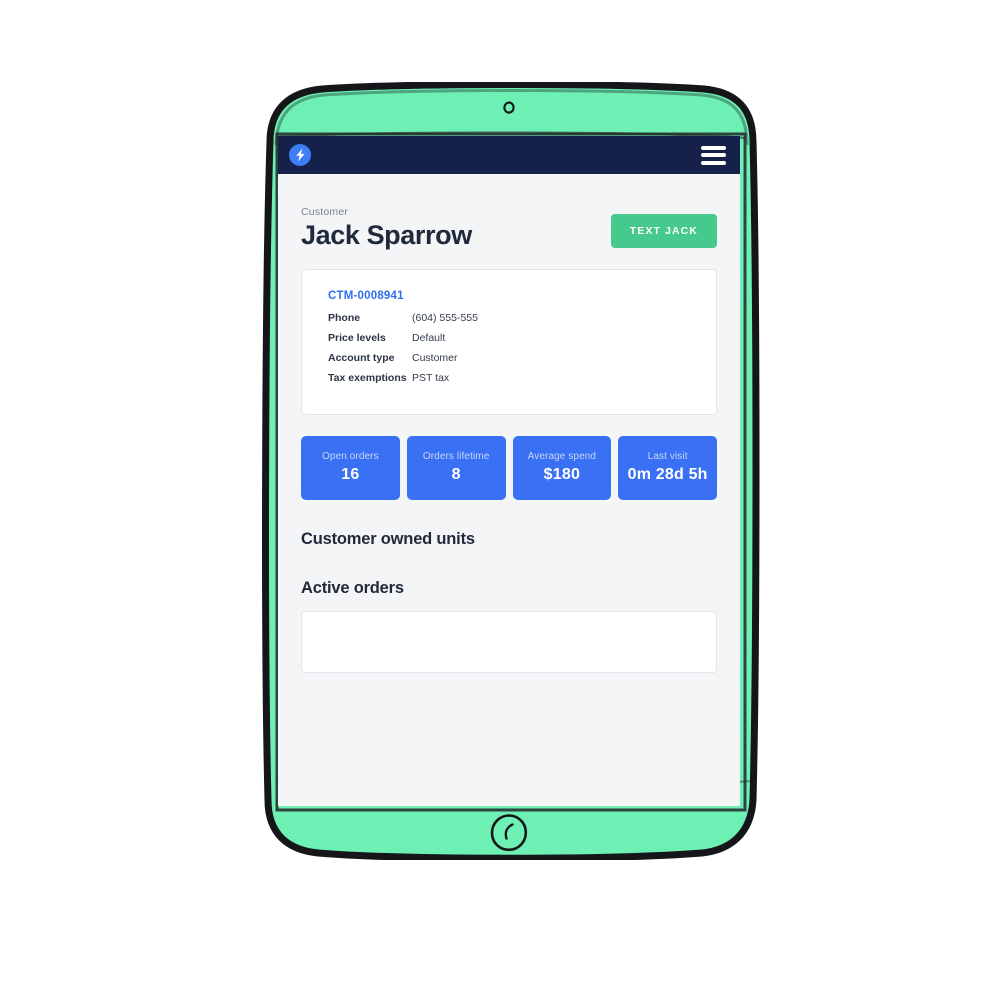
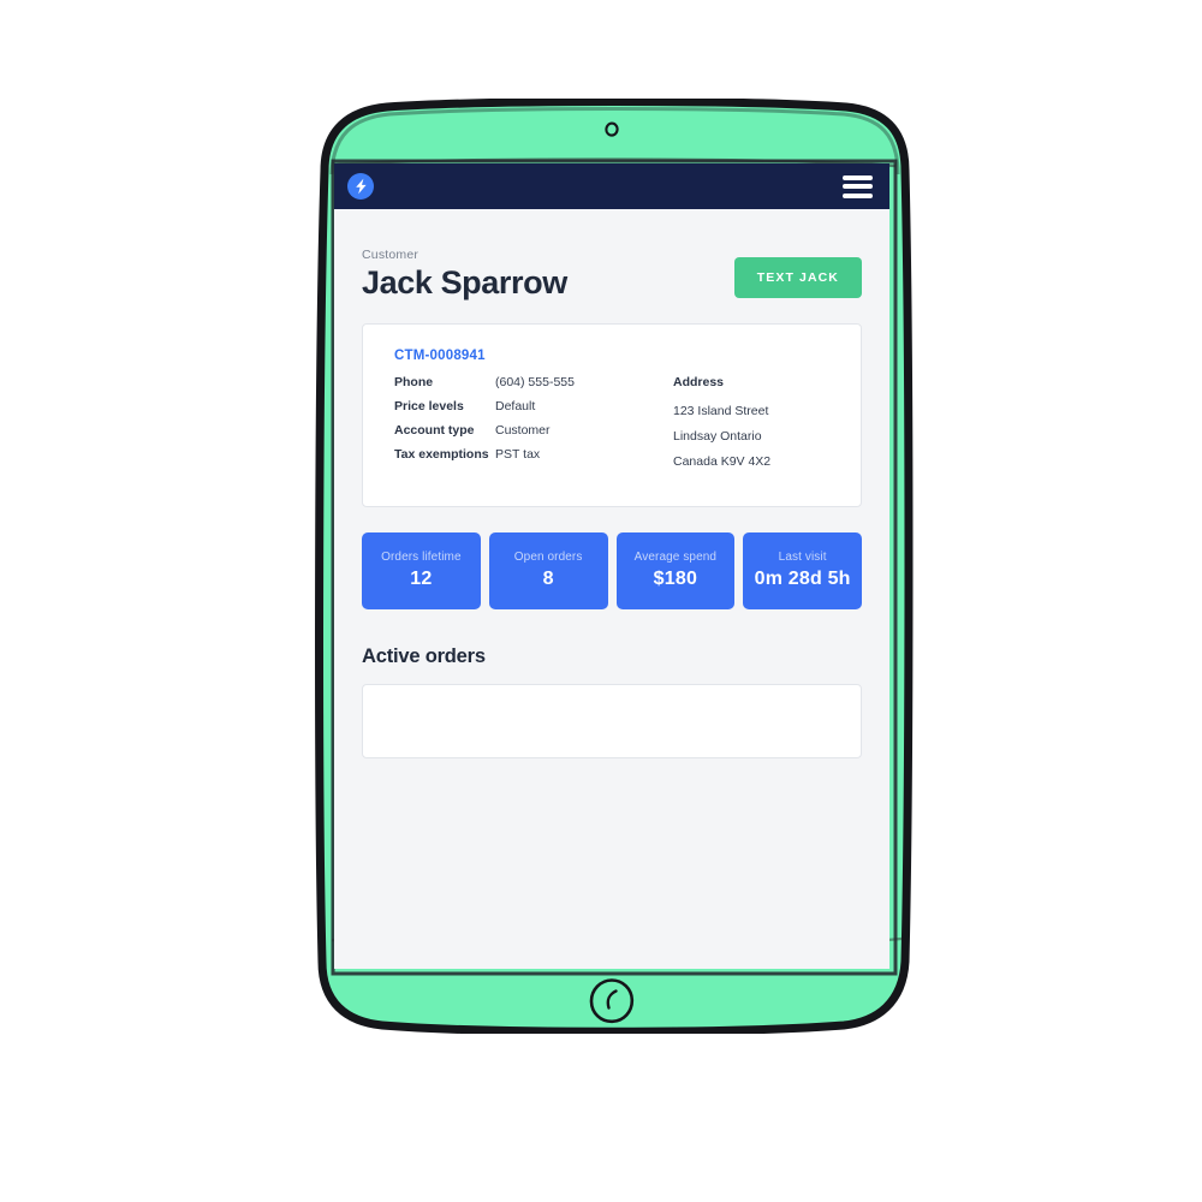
  Customer
  Jack Sparrow
  TEXT JACK
  CTM-0008941
  Phone
  (604) 555-555
  Price levels
  Default
  Account type
  Customer
  Tax exemptions
  PST tax
+ Address
+ 123 Island Street
+ Lindsay Ontario
+ Canada K9V 4X2
- Open orders
+ Orders lifetime
- 16
+ 12
- Orders lifetime
+ Open orders
  8
  Average spend
  $180
  Last visit
  0m 28d 5h
- Customer owned units
  Active orders
